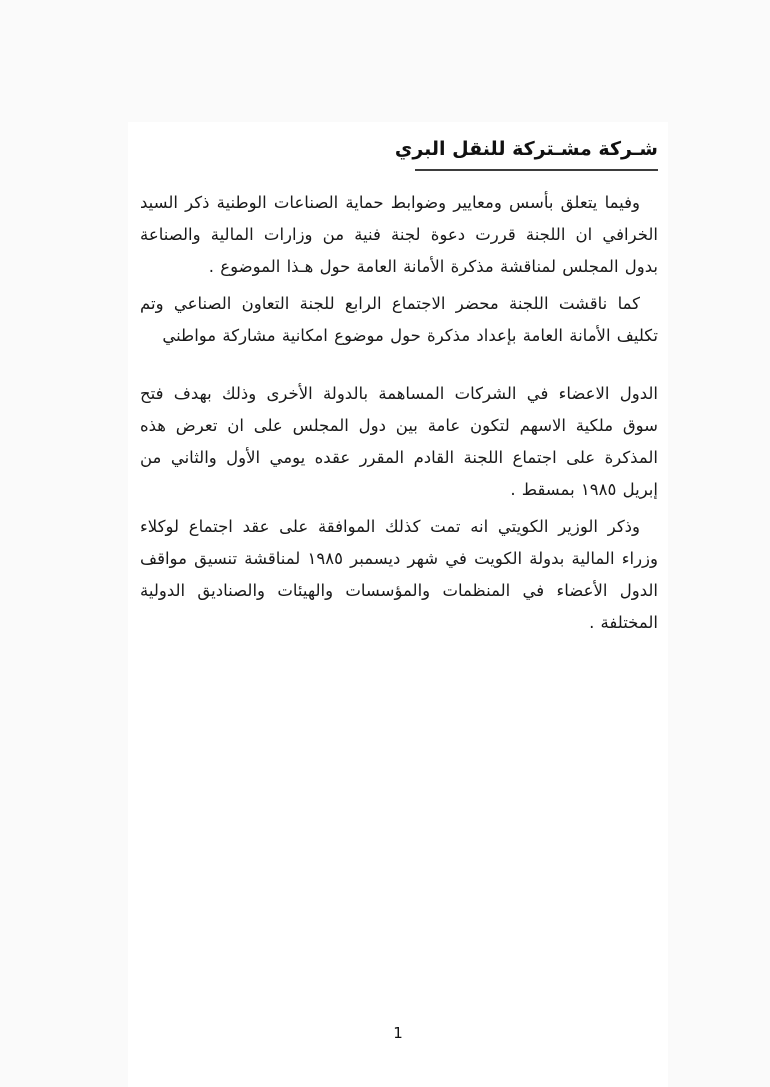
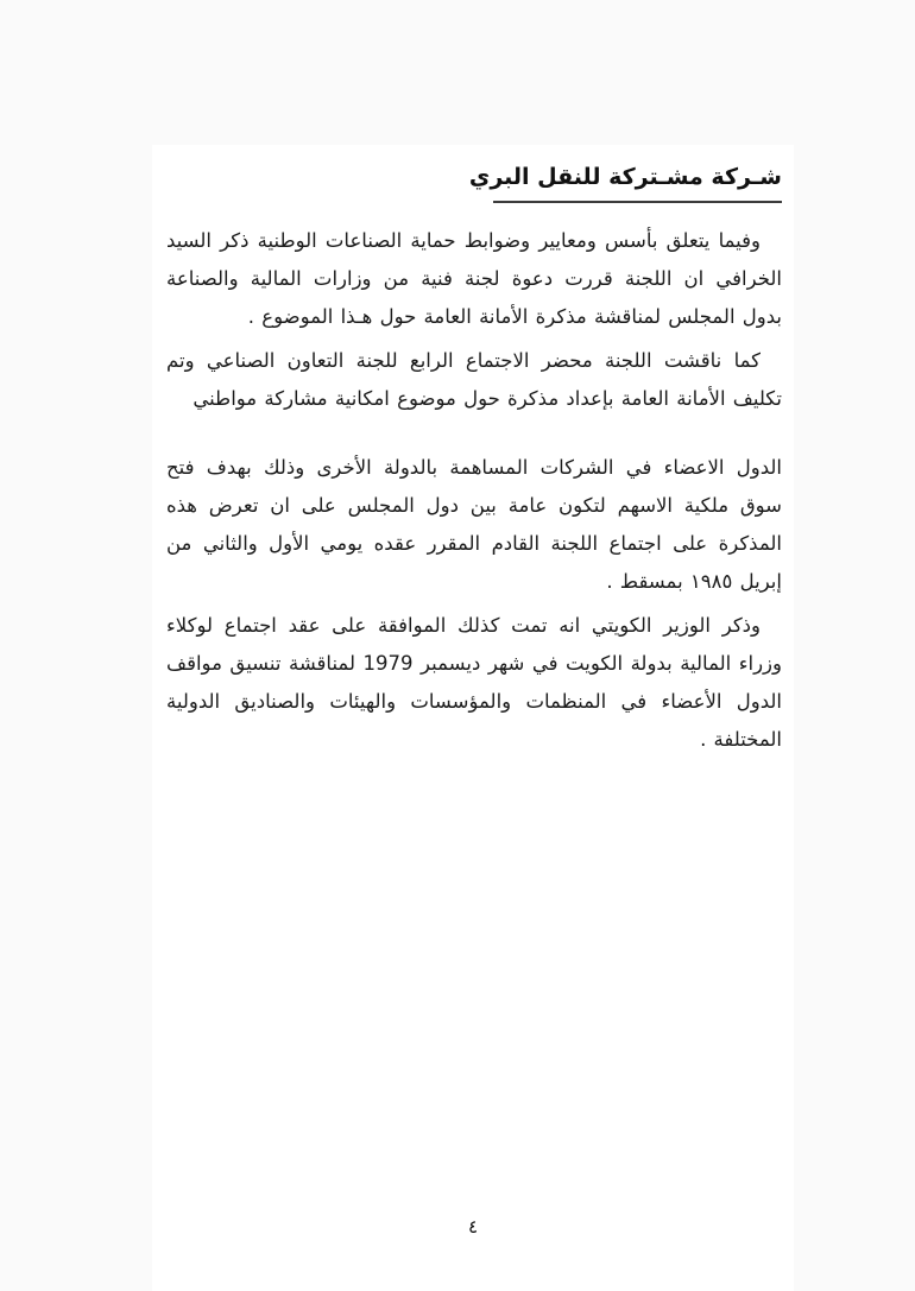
  شـركة مشـتركة للنقل البري
  وفيما يتعلق بأسس ومعايير وضوابط حماية الصناعات الوطنية ذكر السيد الخرافي ان اللجنة قررت دعوة لجنة فنية من وزارات المالية والصناعة بدول المجلس لمناقشة مذكرة الأمانة العامة حول هـذا الموضوع .
  كما ناقشت اللجنة محضر الاجتماع الرابع للجنة التعاون الصناعي وتم تكليف الأمانة العامة بإعداد مذكرة حول موضوع امكانية مشاركة مواطني
  الدول الاعضاء في الشركات المساهمة بالدولة الأخرى وذلك بهدف فتح سوق ملكية الاسهم لتكون عامة بين دول المجلس على ان تعرض هذه المذكرة على اجتماع اللجنة القادم المقرر عقده يومي الأول والثاني من إبريل ١٩٨٥ بمسقط .
- وذكر الوزير الكويتي انه تمت كذلك الموافقة على عقد اجتماع لوكلاء وزراء المالية بدولة الكويت في شهر ديسمبر ١٩٨٥ لمناقشة تنسيق مواقف الدول الأعضاء في المنظمات والمؤسسات والهيئات والصناديق الدولية المختلفة .
+ وذكر الوزير الكويتي انه تمت كذلك الموافقة على عقد اجتماع لوكلاء وزراء المالية بدولة الكويت في شهر ديسمبر 1979 لمناقشة تنسيق مواقف الدول الأعضاء في المنظمات والمؤسسات والهيئات والصناديق الدولية المختلفة .
- 1
+ ٤
